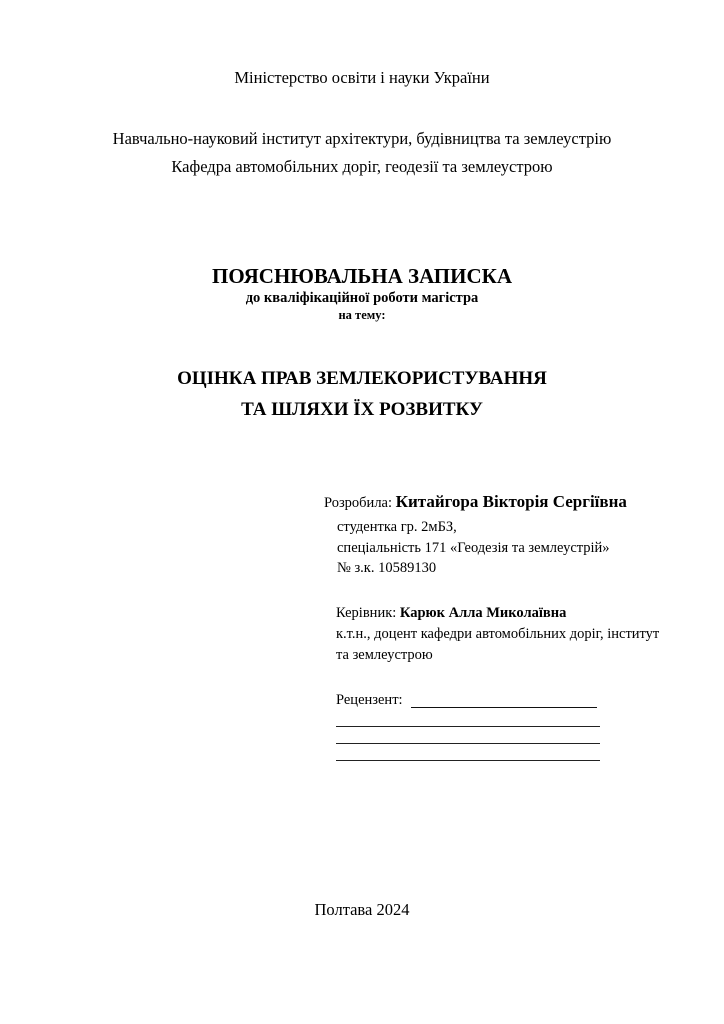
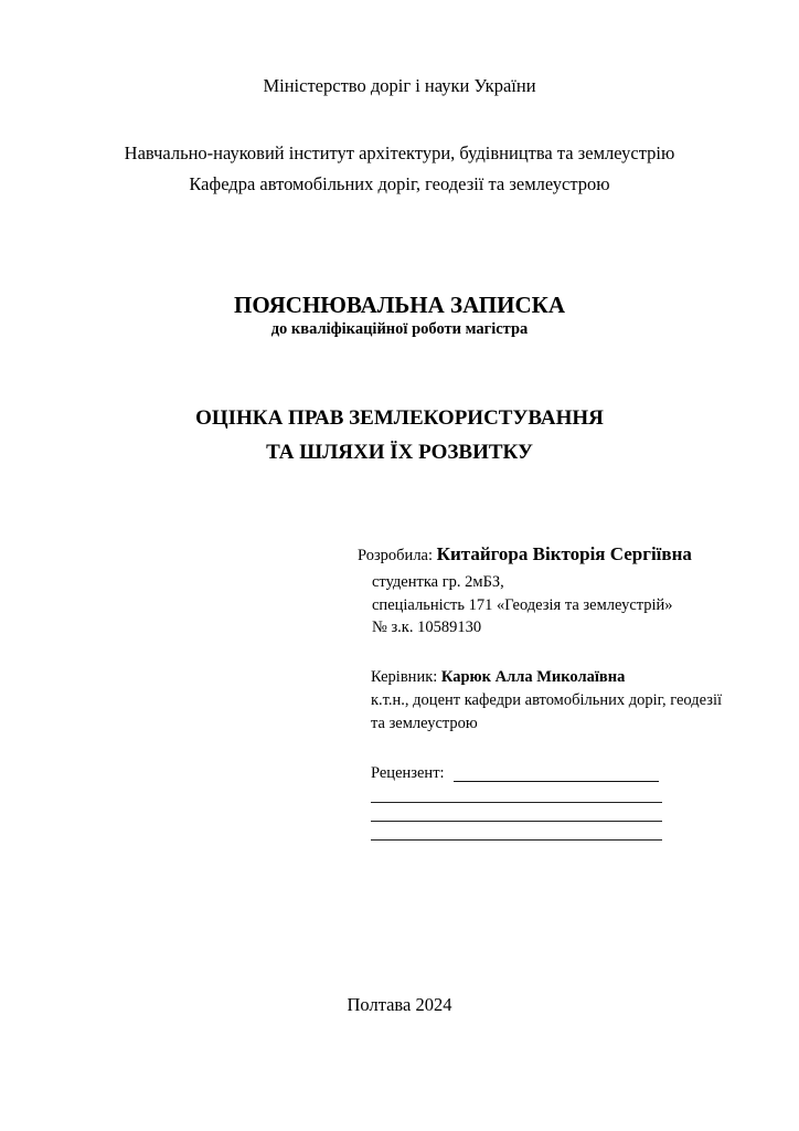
- Міністерство освіти і науки України
+ Міністерство доріг і науки України
  Навчально-науковий інститут архітектури, будівництва та землеустрію
  Кафедра автомобільних доріг, геодезії та землеустрою
  ПОЯСНЮВАЛЬНА ЗАПИСКА
  до кваліфікаційної роботи магістра
- на тему:
  ОЦІНКА ПРАВ ЗЕМЛЕКОРИСТУВАННЯ
  ТА ШЛЯХИ ЇХ РОЗВИТКУ
  Розробила: Китайгора Вікторія Сергіївна
  студентка гр. 2мБЗ,
  спеціальність 171 «Геодезія та землеустрій»
  № з.к. 10589130
  Керівник: Карюк Алла Миколаївна
- к.т.н., доцент кафедри автомобільних доріг, інститут
+ к.т.н., доцент кафедри автомобільних доріг, геодезії
  та землеустрою
  Рецензент:
  Полтава 2024
